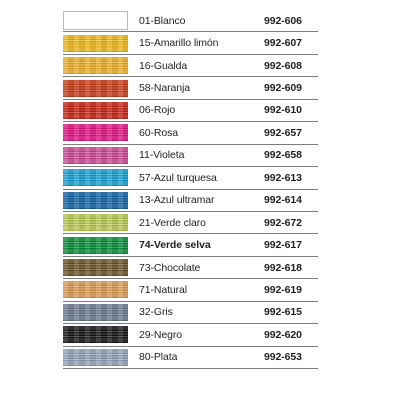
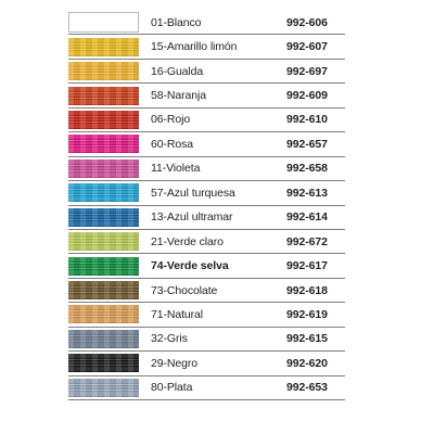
  01-Blanco
  992-606
  15-Amarillo limón
  992-607
  16-Gualda
- 992-608
+ 992-697
  58-Naranja
  992-609
  06-Rojo
  992-610
  60-Rosa
  992-657
  11-Violeta
  992-658
  57-Azul turquesa
  992-613
  13-Azul ultramar
  992-614
  21-Verde claro
  992-672
  74-Verde selva
  992-617
  73-Chocolate
  992-618
  71-Natural
  992-619
  32-Gris
  992-615
  29-Negro
  992-620
  80-Plata
  992-653
